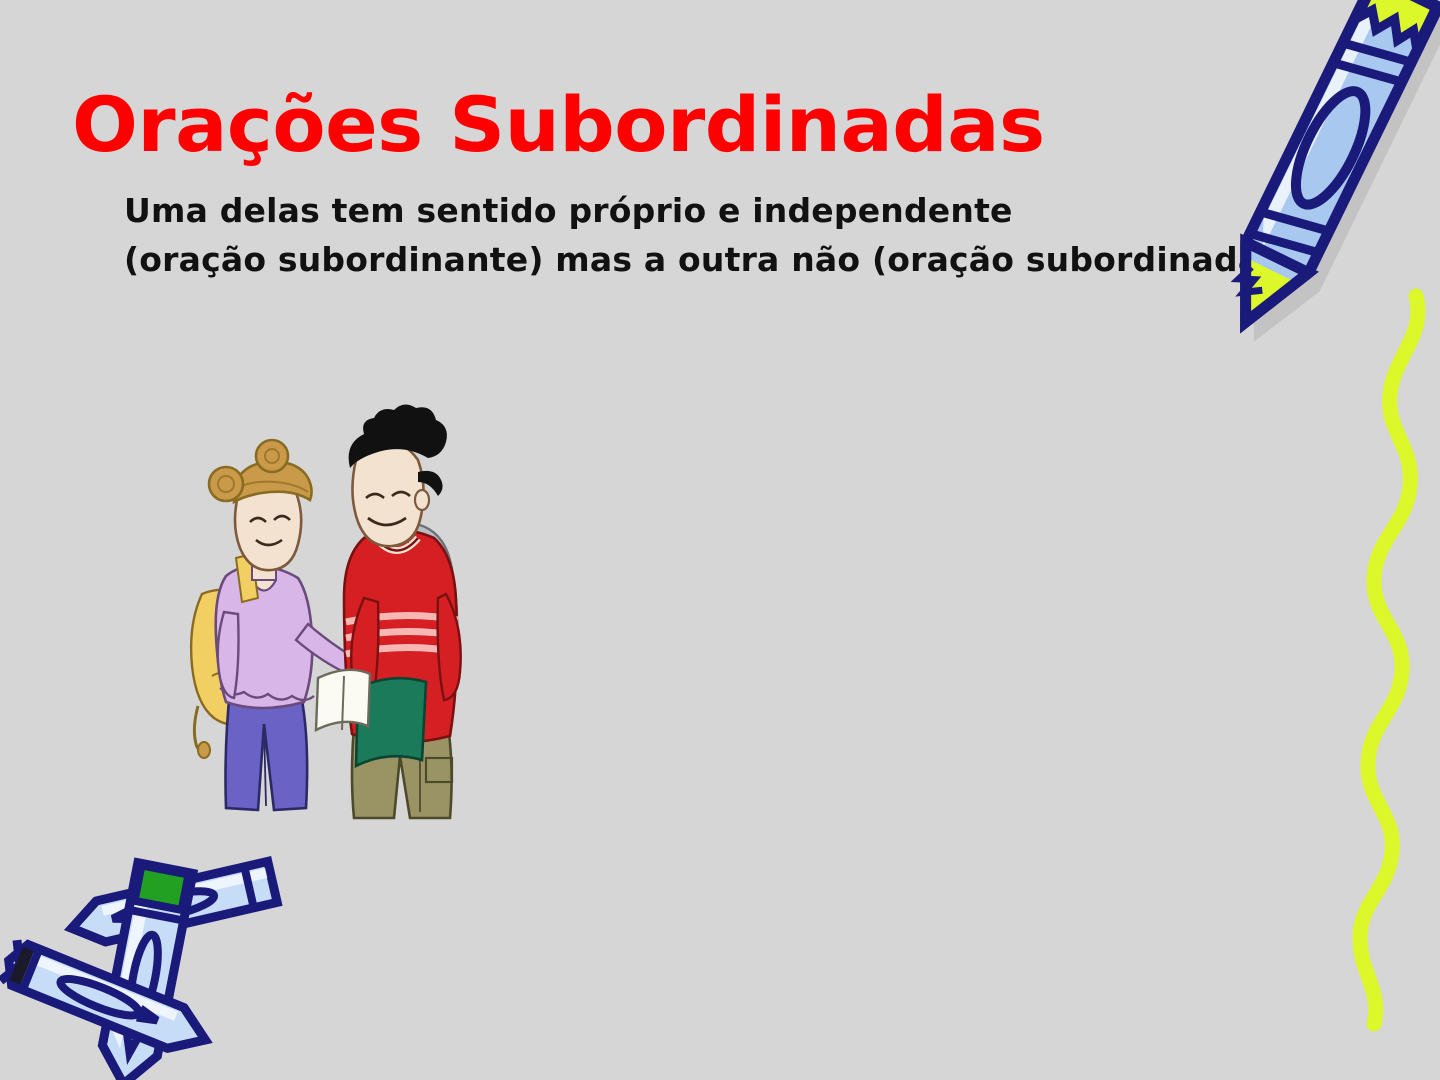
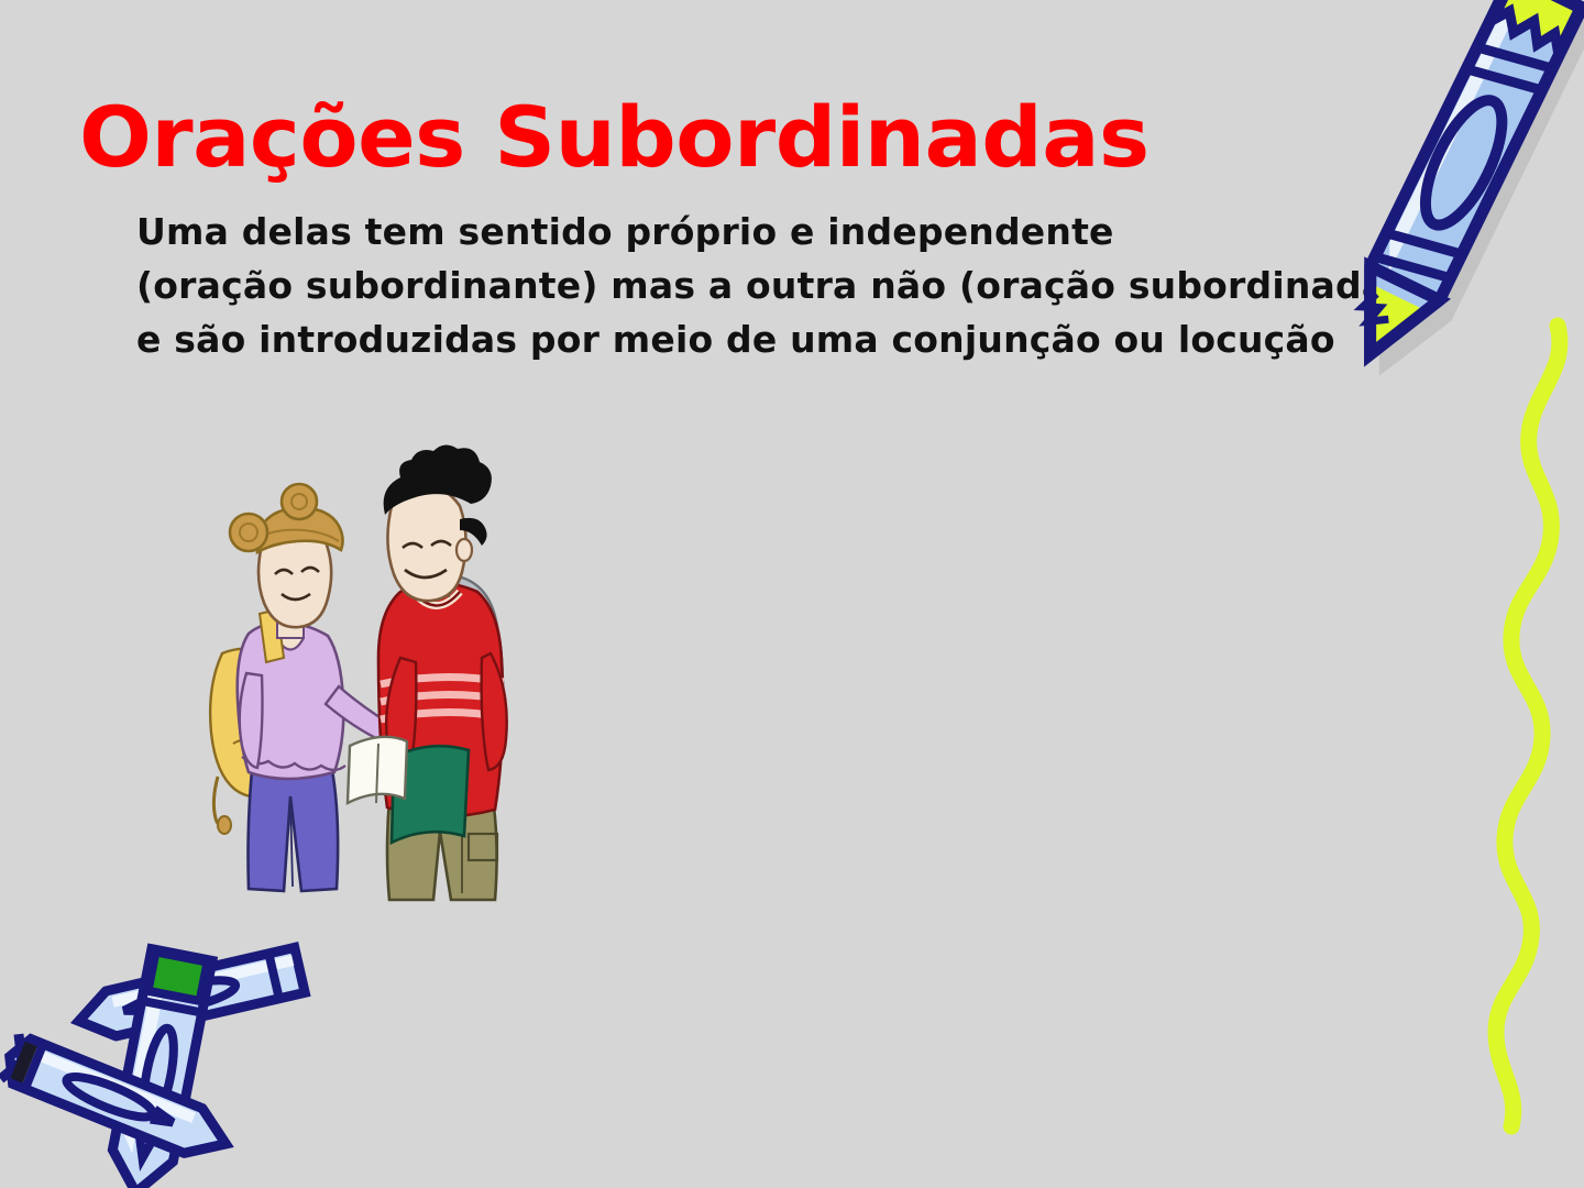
  Orações Subordinadas
  Uma delas tem sentido próprio e independente
  (oração subordinante) mas a outra não (oração subordinad
+ e são introduzidas por meio de uma conjunção ou locução
